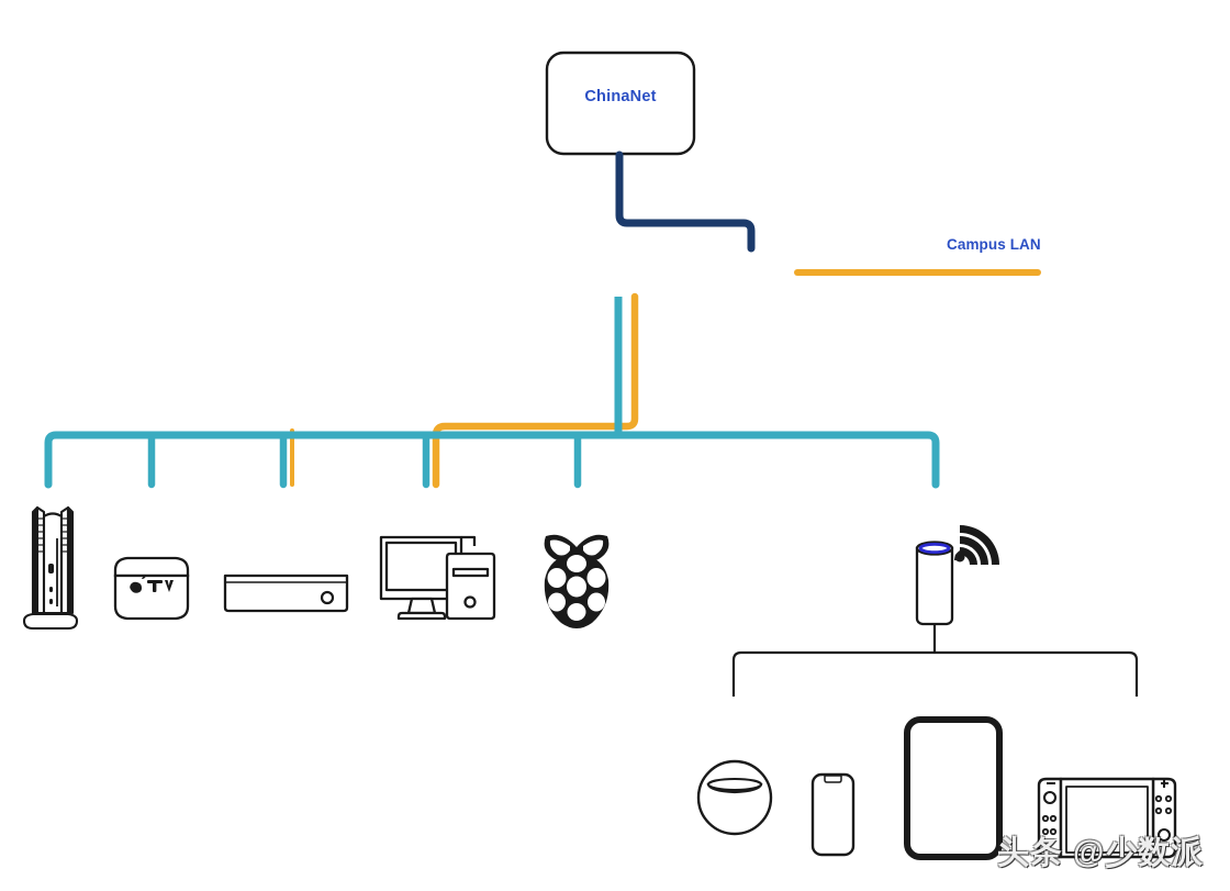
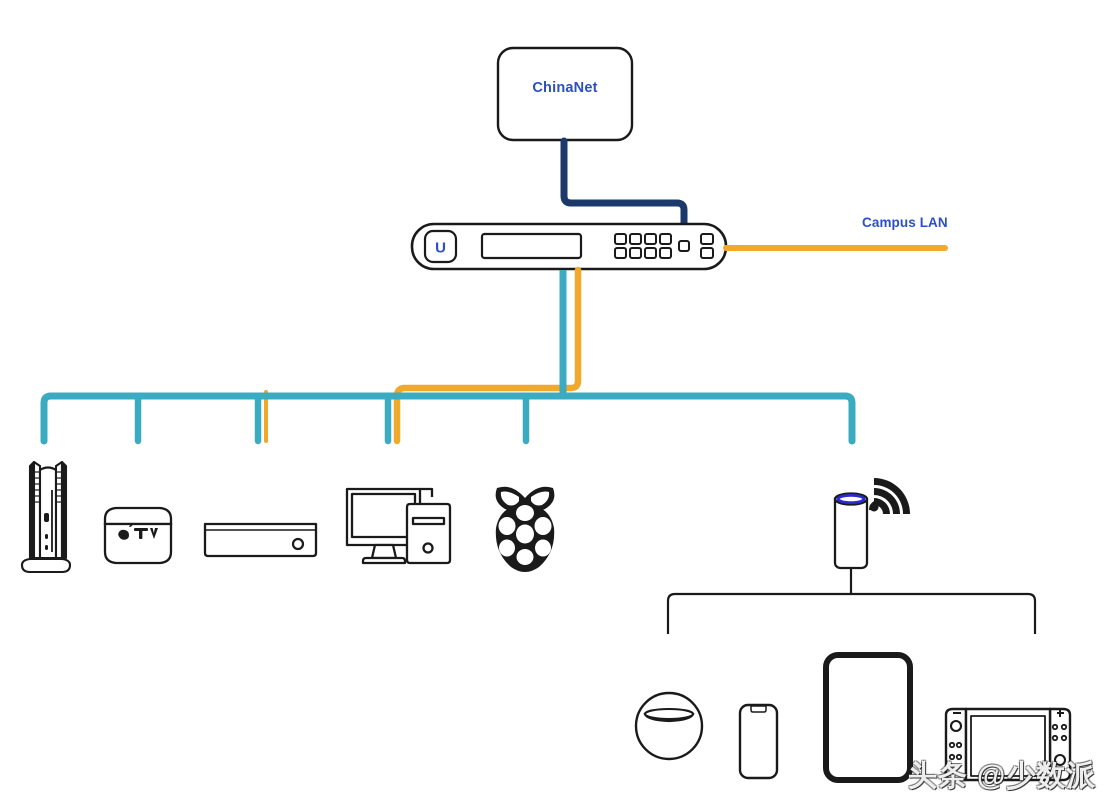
+ U
  ChinaNet
  Campus LAN
  头条 @少数派
